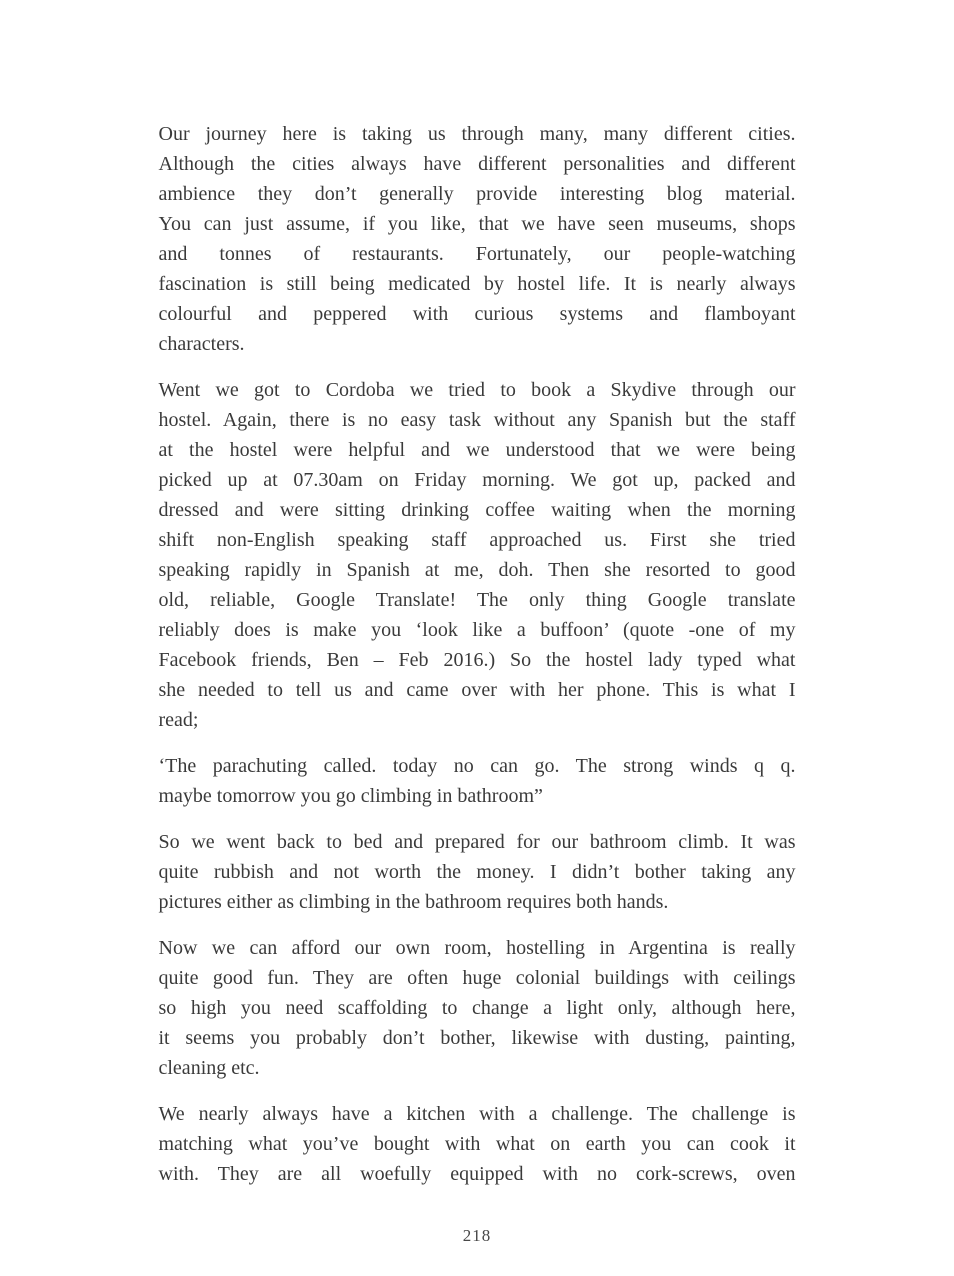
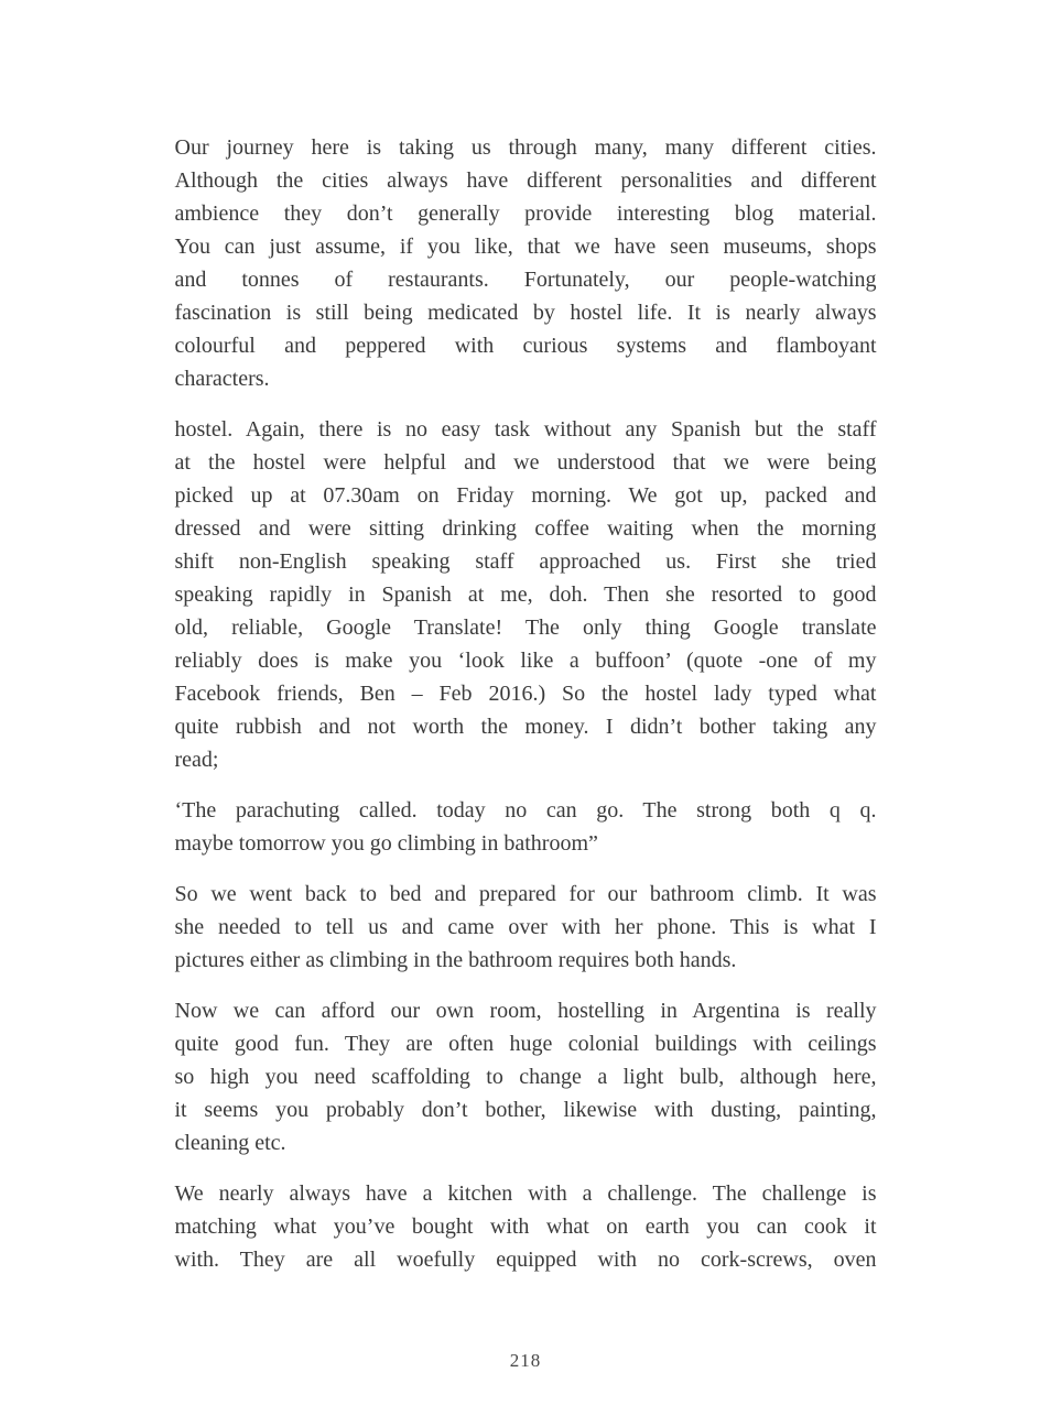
  Our journey here is taking us through many, many different cities.
  Although the cities always have different personalities and different
  ambience they don’t generally provide interesting blog material.
  You can just assume, if you like, that we have seen museums, shops
  and tonnes of restaurants. Fortunately, our people-watching
  fascination is still being medicated by hostel life. It is nearly always
  colourful and peppered with curious systems and flamboyant
  characters.
- Went we got to Cordoba we tried to book a Skydive through our
  hostel. Again, there is no easy task without any Spanish but the staff
  at the hostel were helpful and we understood that we were being
  picked up at 07.30am on Friday morning. We got up, packed and
  dressed and were sitting drinking coffee waiting when the morning
  shift non-English speaking staff approached us. First she tried
  speaking rapidly in Spanish at me, doh. Then she resorted to good
  old, reliable, Google Translate! The only thing Google translate
  reliably does is make you ‘look like a buffoon’ (quote -one of my
  Facebook friends, Ben – Feb 2016.) So the hostel lady typed what
- she needed to tell us and came over with her phone. This is what I
+ quite rubbish and not worth the money. I didn’t bother taking any
  read;
- ‘The parachuting called. today no can go. The strong winds q q.
+ ‘The parachuting called. today no can go. The strong both q q.
  maybe tomorrow you go climbing in bathroom”
  So we went back to bed and prepared for our bathroom climb. It was
- quite rubbish and not worth the money. I didn’t bother taking any
+ she needed to tell us and came over with her phone. This is what I
  pictures either as climbing in the bathroom requires both hands.
  Now we can afford our own room, hostelling in Argentina is really
  quite good fun. They are often huge colonial buildings with ceilings
- so high you need scaffolding to change a light only, although here,
+ so high you need scaffolding to change a light bulb, although here,
  it seems you probably don’t bother, likewise with dusting, painting,
  cleaning etc.
  We nearly always have a kitchen with a challenge. The challenge is
  matching what you’ve bought with what on earth you can cook it
  with. They are all woefully equipped with no cork-screws, oven
  218
